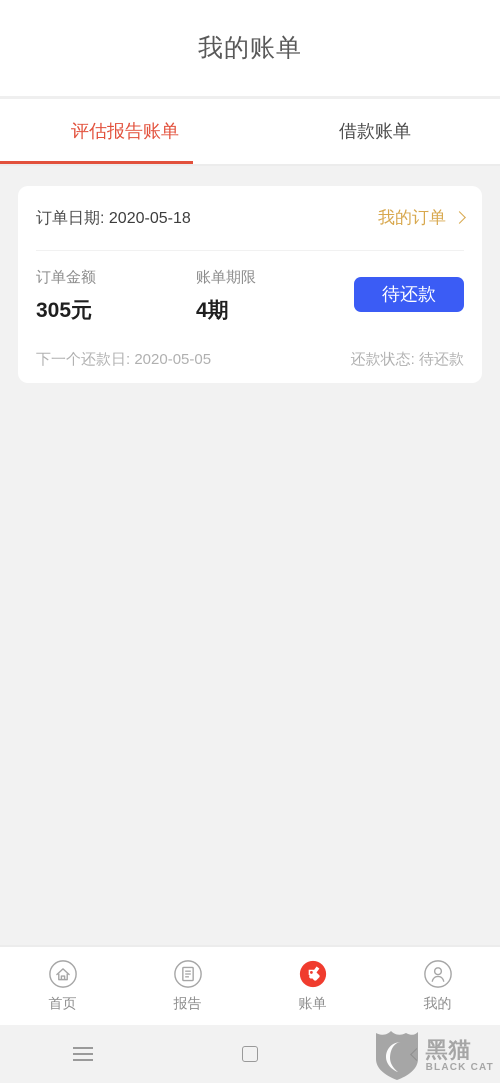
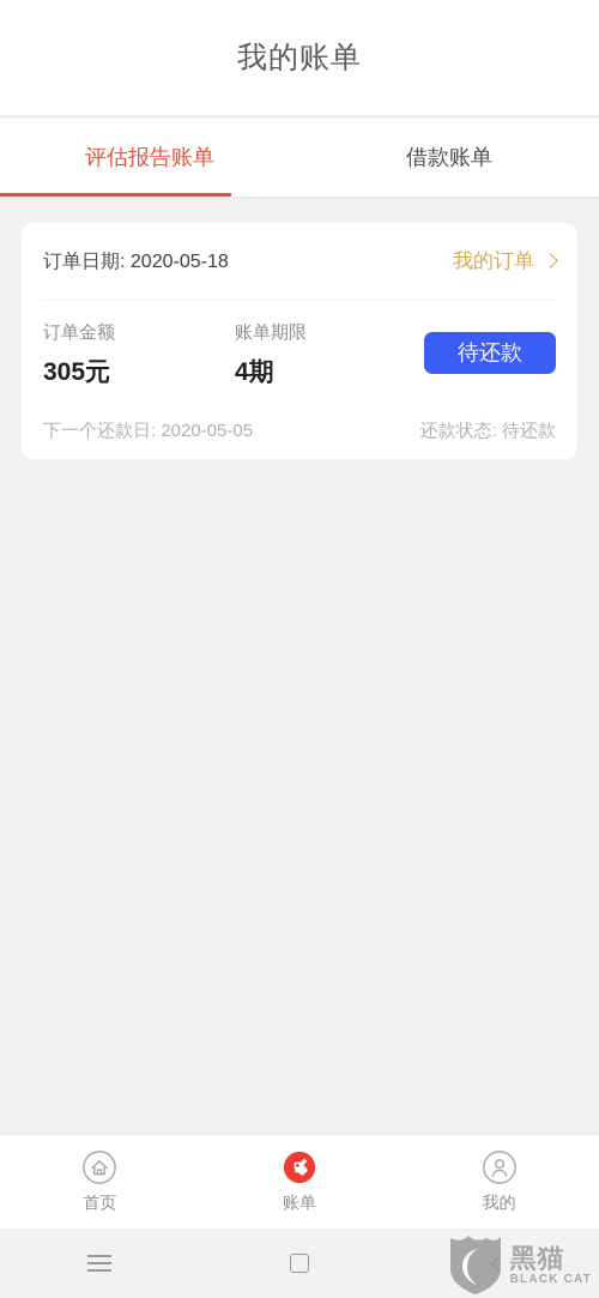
  我的账单
  评估报告账单
  借款账单
  订单日期: 2020-05-18
  我的订单
  订单金额
  305元
  账单期限
  4期
  待还款
  下一个还款日: 2020-05-05
  还款状态: 待还款
  首页
- 报告
  账单
  我的
  黑猫
  BLACK CAT
